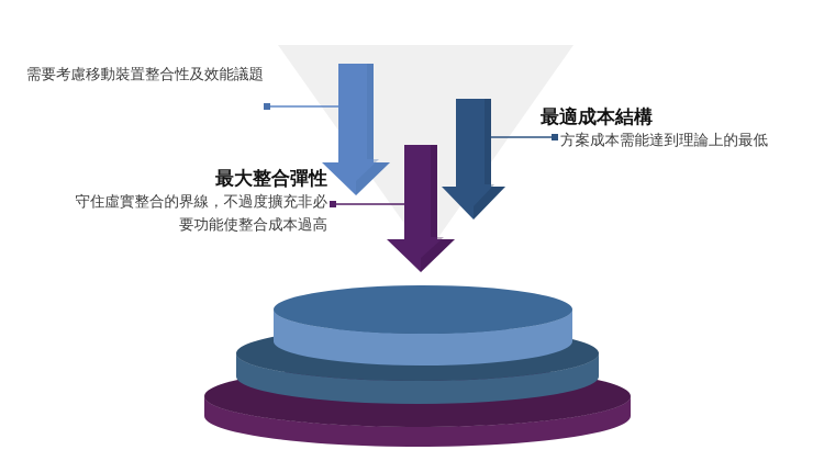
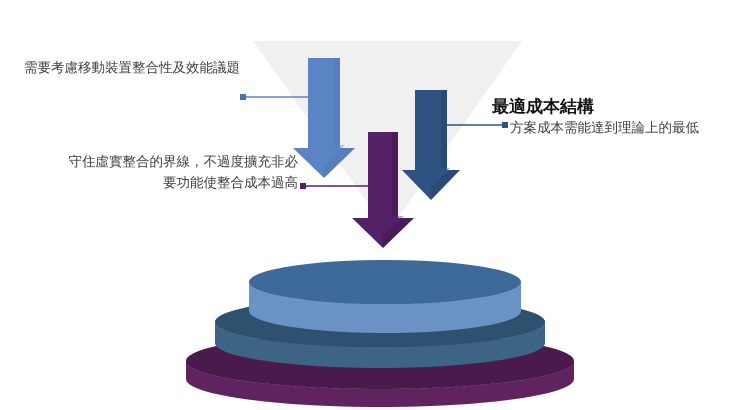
  需要考慮移動裝置整合性及效能議題
- 最大整合彈性
  守住虛實整合的界線，不過度擴充非必
  要功能使整合成本過高
  最適成本結構
  方案成本需能達到理論上的最低
